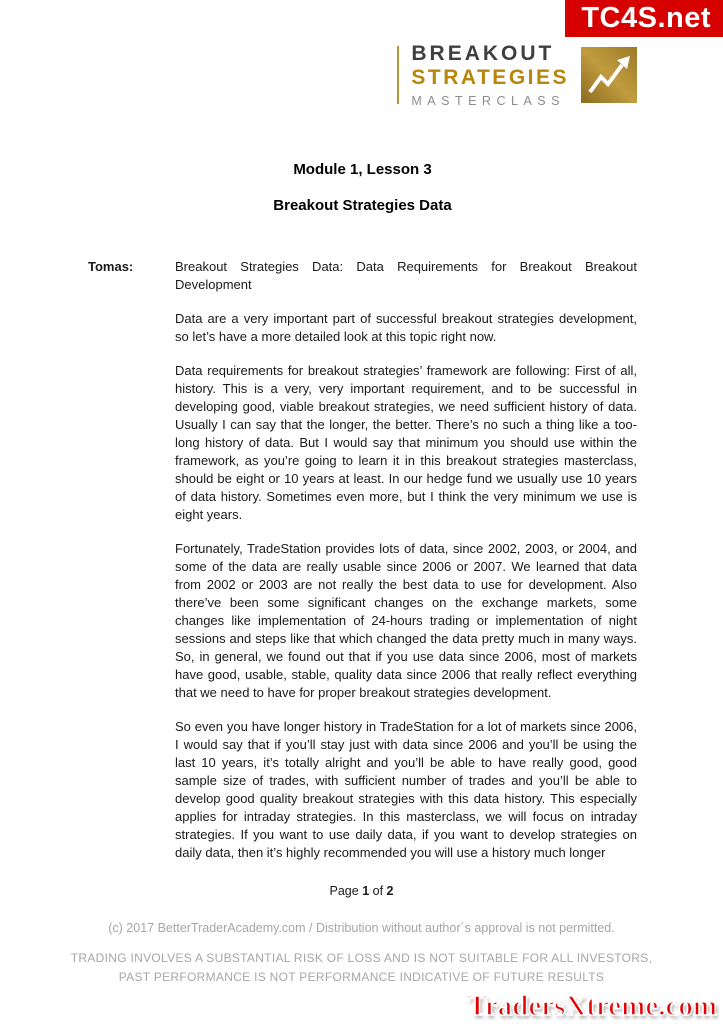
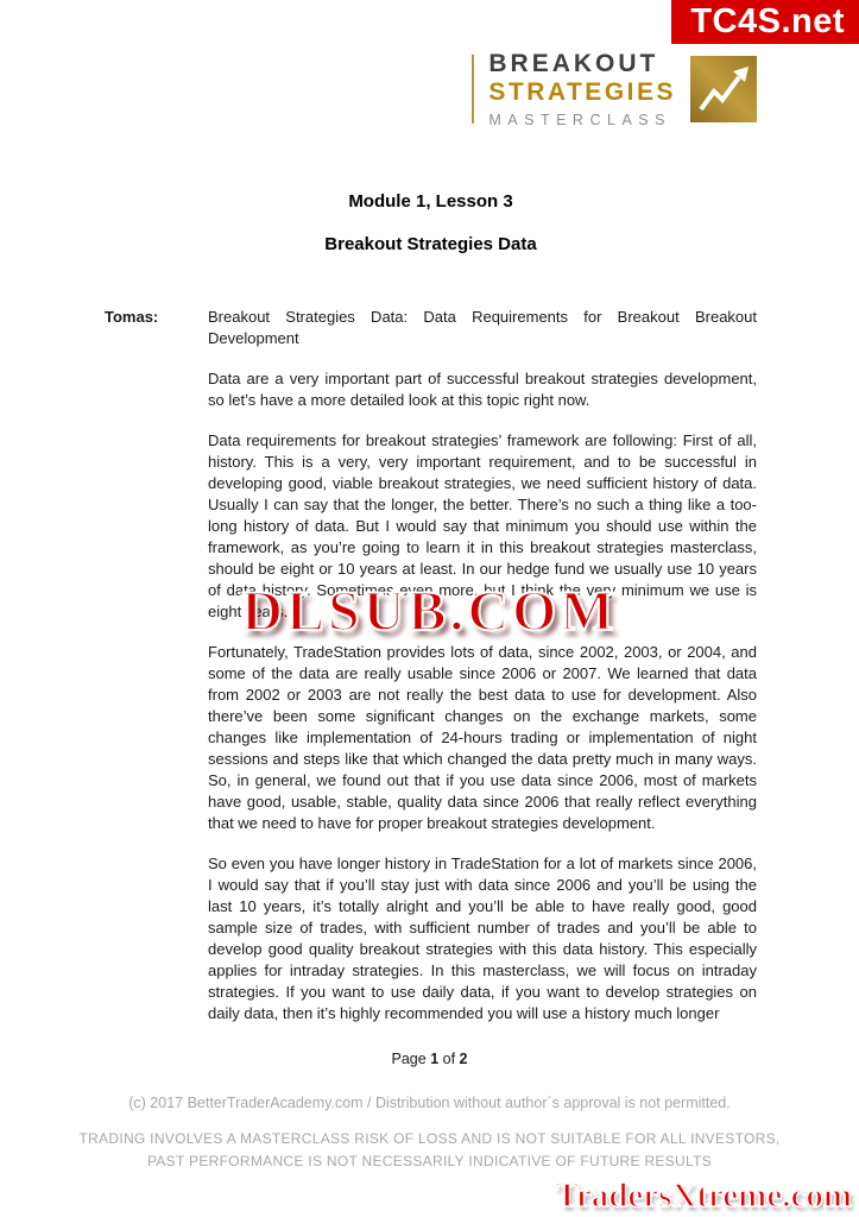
  TC4S.net
  BREAKOUT
  STRATEGIES
  MASTERCLASS
  Module 1, Lesson 3
  Breakout Strategies Data
  Tomas:
  Breakout Strategies Data: Data Requirements for Breakout Breakout Development
  Data are a very important part of successful breakout strategies development, so let’s have a more detailed look at this topic right now.
  Data requirements for breakout strategies’ framework are following: First of all, history. This is a very, very important requirement, and to be successful in developing good, viable breakout strategies, we need sufficient history of data. Usually I can say that the longer, the better. There’s no such a thing like a too-long history of data. But I would say that minimum you should use within the framework, as you’re going to learn it in this breakout strategies masterclass, should be eight or 10 years at least. In our hedge fund we usually use 10 years of data history. Sometimes even more, but I think the very minimum we use is eight years.
  Fortunately, TradeStation provides lots of data, since 2002, 2003, or 2004, and some of the data are really usable since 2006 or 2007. We learned that data from 2002 or 2003 are not really the best data to use for development. Also there’ve been some significant changes on the exchange markets, some changes like implementation of 24-hours trading or implementation of night sessions and steps like that which changed the data pretty much in many ways. So, in general, we found out that if you use data since 2006, most of markets have good, usable, stable, quality data since 2006 that really reflect everything that we need to have for proper breakout strategies development.
  So even you have longer history in TradeStation for a lot of markets since 2006, I would say that if you’ll stay just with data since 2006 and you’ll be using the last 10 years, it’s totally alright and you’ll be able to have really good, good sample size of trades, with sufficient number of trades and you’ll be able to develop good quality breakout strategies with this data history. This especially applies for intraday strategies. In this masterclass, we will focus on intraday strategies. If you want to use daily data, if you want to develop strategies on daily data, then it’s highly recommended you will use a history much longer
+ DLSUB.COM
  Page 1 of 2
  (c) 2017 BetterTraderAcademy.com / Distribution without author´s approval is not permitted.
- TRADING INVOLVES A SUBSTANTIAL RISK OF LOSS AND IS NOT SUITABLE FOR ALL INVESTORS,
+ TRADING INVOLVES A MASTERCLASS RISK OF LOSS AND IS NOT SUITABLE FOR ALL INVESTORS,
- PAST PERFORMANCE IS NOT PERFORMANCE INDICATIVE OF FUTURE RESULTS
+ PAST PERFORMANCE IS NOT NECESSARILY INDICATIVE OF FUTURE RESULTS
  TradersXtreme.com
